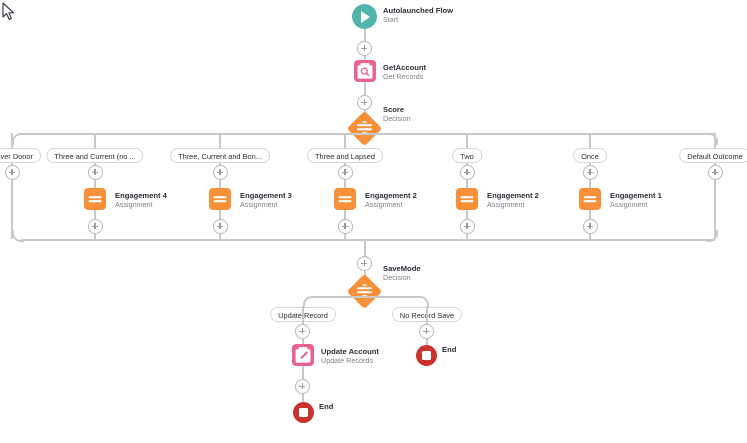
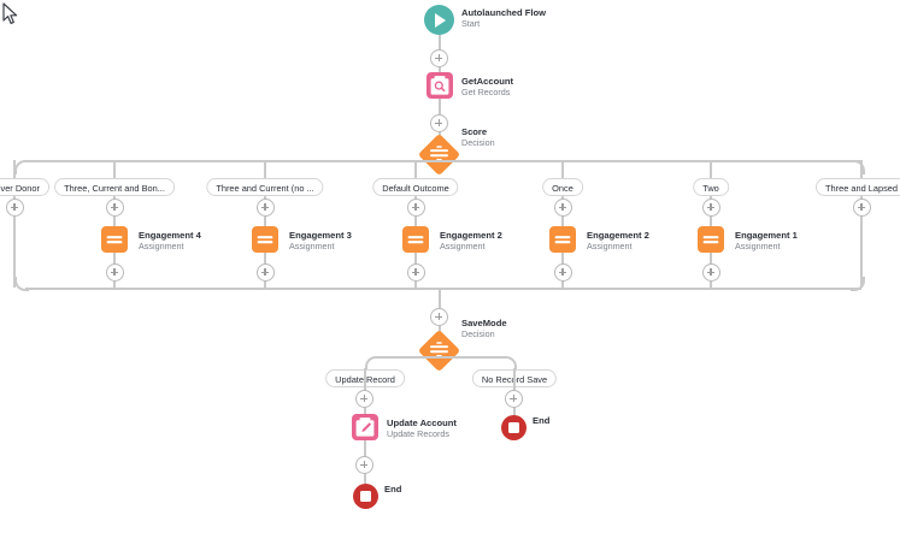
  Autolaunched Flow
  Start
  GetAccount
  Get Records
  Score
  Decision
  ver Donor
- Three and Current (no ...
+ Three, Current and Bon...
  Engagement 4
  Assignment
- Three, Current and Bon...
+ Three and Current (no ...
  Engagement 3
  Assignment
- Three and Lapsed
+ Default Outcome
  Engagement 2
  Assignment
- Two
+ Once
  Engagement 2
  Assignment
- Once
+ Two
  Engagement 1
  Assignment
- Default Outcome
+ Three and Lapsed
  SaveMode
  Decision
  Update Record
  Update Account
  Update Records
  End
  No Recrd Save
  End
